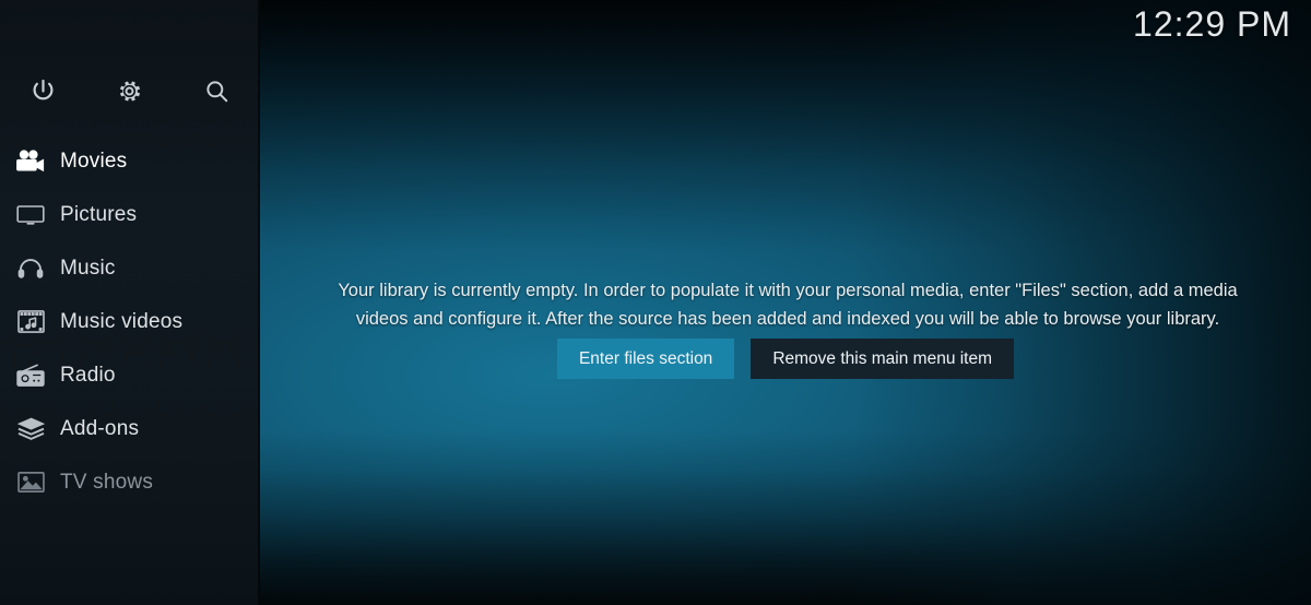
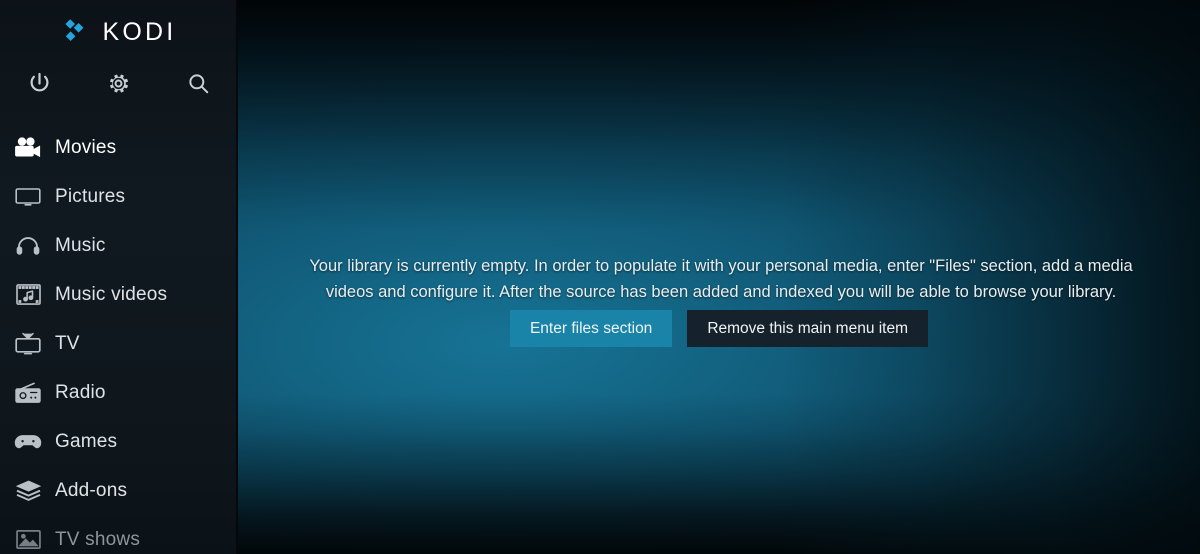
- 12:29 PM
  Your library is currently empty. In order to populate it with your personal media, enter "Files" section, add a media videos and configure it. After the source has been added and indexed you will be able to browse your library.
  Enter files section
  Remove this main menu item
+ KODI
  Movies
  Pictures
  Music
  Music videos
+ TV
  Radio
+ Games
  Add-ons
  TV shows
